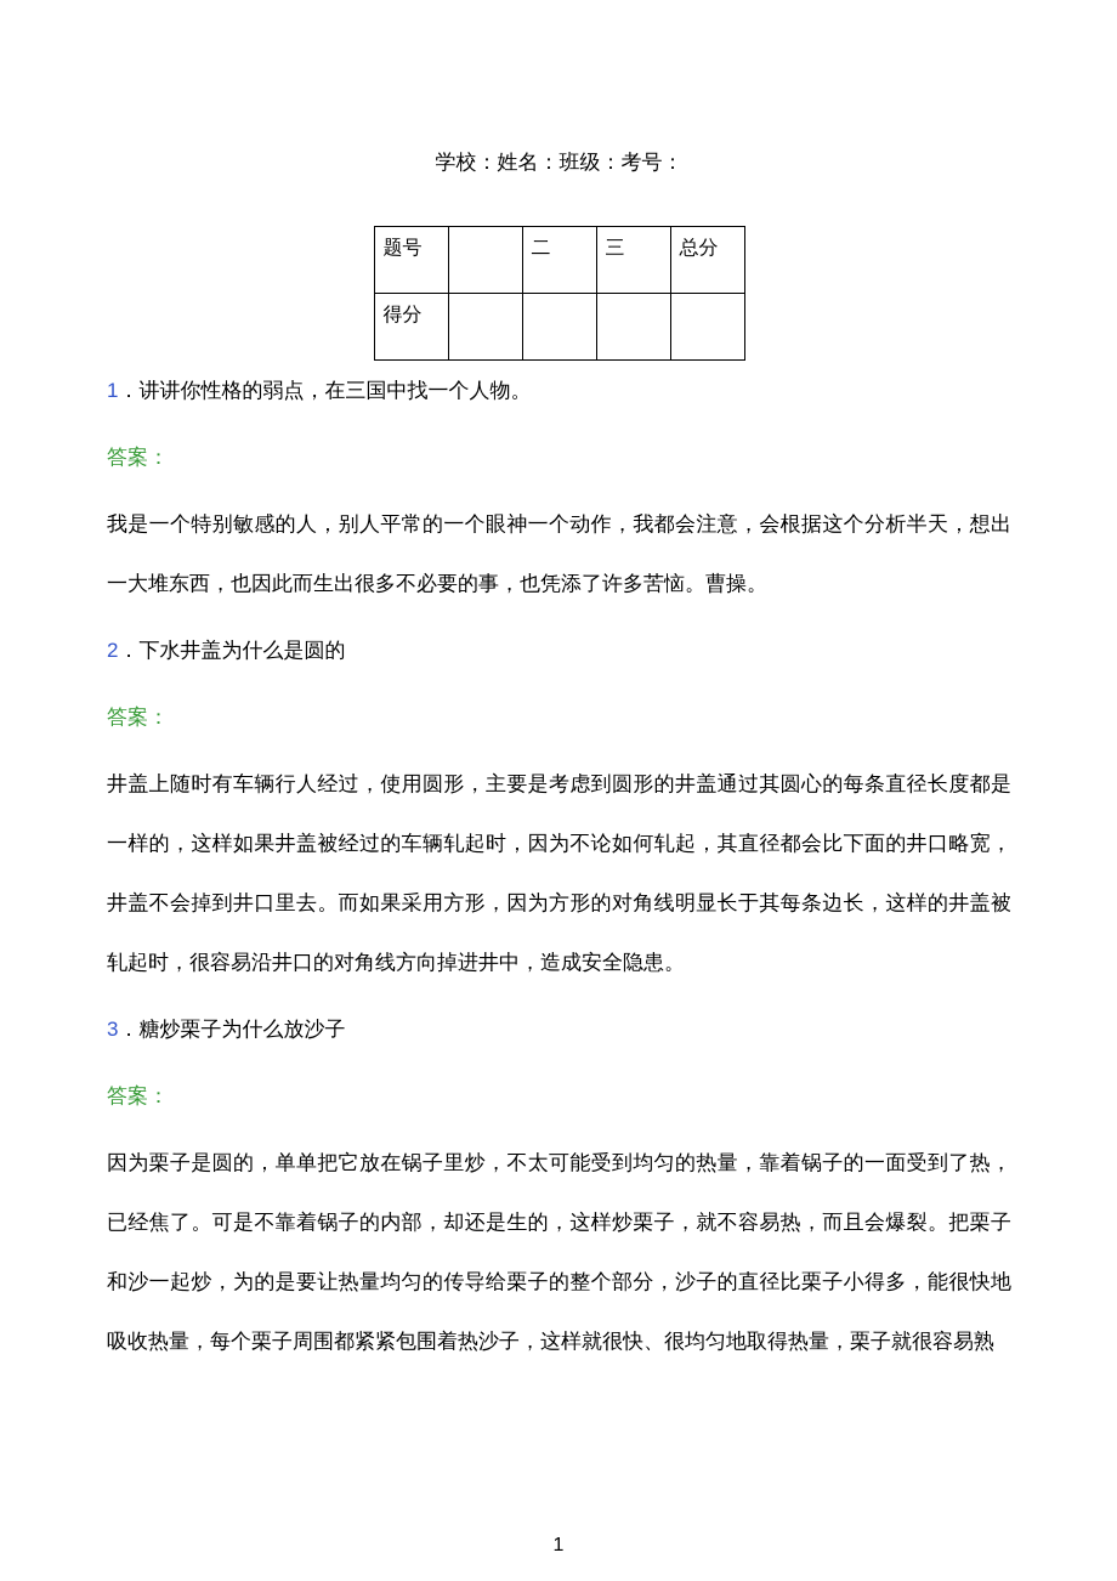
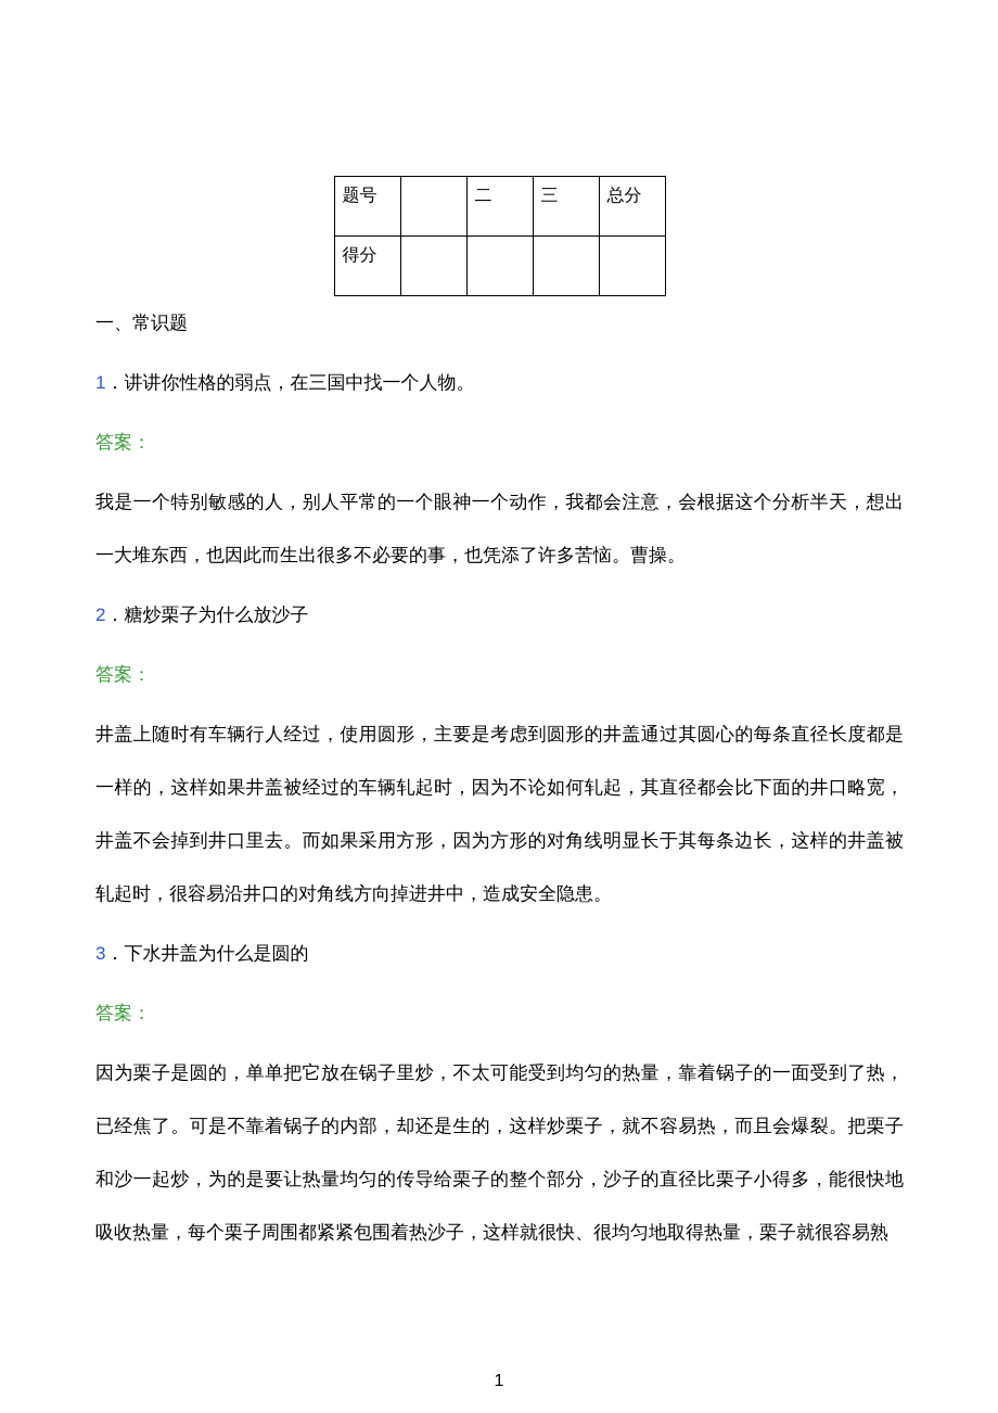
- 学校：姓名：班级：考号：
  题号		二	三	总分
  得分
+ 一、常识题
  1．讲讲你性格的弱点，在三国中找一个人物。
  答案：
  我是一个特别敏感的人，别人平常的一个眼神一个动作，我都会注意，会根据这个分析半天，想出一大堆东西，也因此而生出很多不必要的事，也凭添了许多苦恼。曹操。
- 2．下水井盖为什么是圆的
+ 2．糖炒栗子为什么放沙子
  答案：
  井盖上随时有车辆行人经过，使用圆形，主要是考虑到圆形的井盖通过其圆心的每条直径长度都是一样的，这样如果井盖被经过的车辆轧起时，因为不论如何轧起，其直径都会比下面的井口略宽，井盖不会掉到井口里去。而如果采用方形，因为方形的对角线明显长于其每条边长，这样的井盖被轧起时，很容易沿井口的对角线方向掉进井中，造成安全隐患。
- 3．糖炒栗子为什么放沙子
+ 3．下水井盖为什么是圆的
  答案：
  因为栗子是圆的，单单把它放在锅子里炒，不太可能受到均匀的热量，靠着锅子的一面受到了热，已经焦了。可是不靠着锅子的内部，却还是生的，这样炒栗子，就不容易热，而且会爆裂。把栗子和沙一起炒，为的是要让热量均匀的传导给栗子的整个部分，沙子的直径比栗子小得多，能很快地吸收热量，每个栗子周围都紧紧包围着热沙子，这样就很快、很均匀地取得热量，栗子就很容易熟
  1
